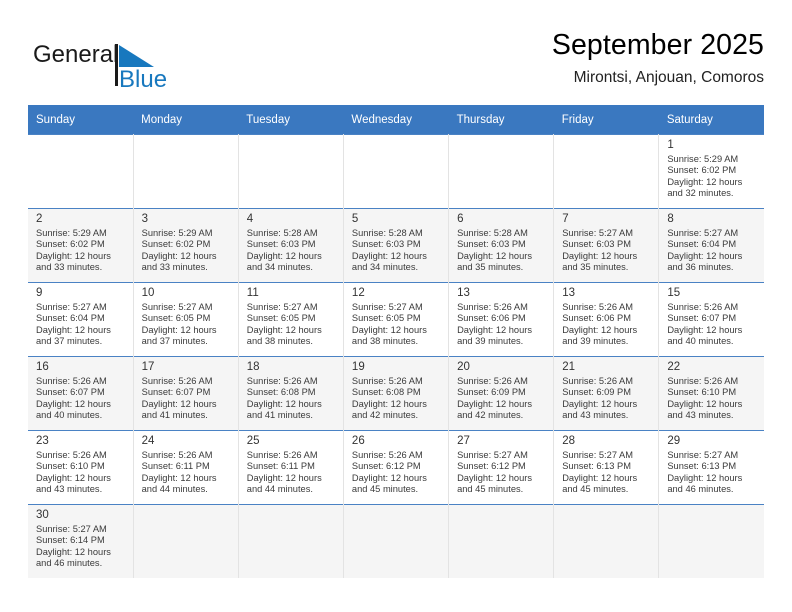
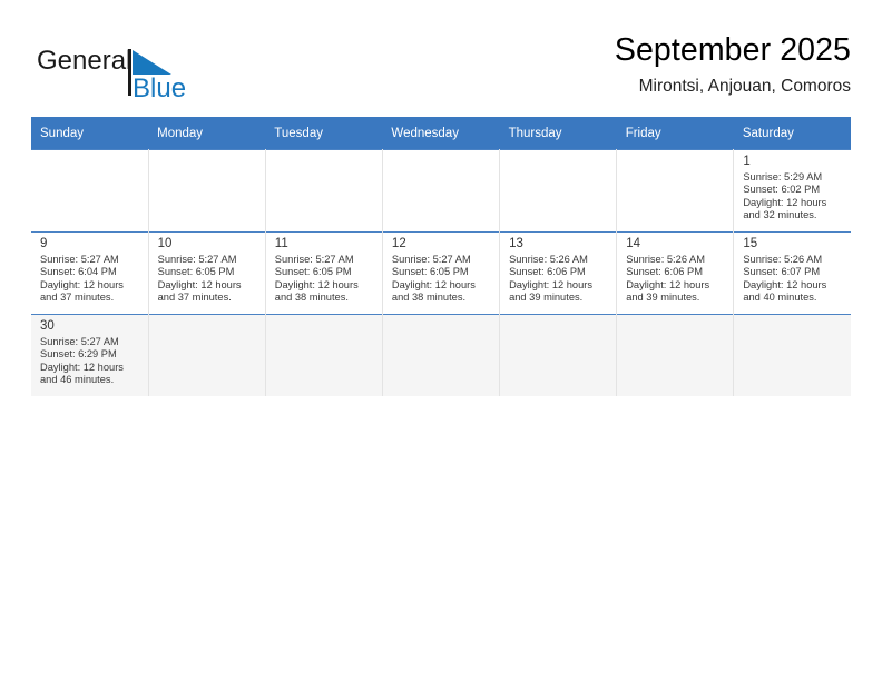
  Genera
  Blue
  September 2025
  Mirontsi, Anjouan, Comoros
  Sunday	Monday	Tuesday	Wednesday	Thursday	Friday	Saturday
  						1Sunrise: 5:29 AMSunset: 6:02 PMDaylight: 12 hours and 32 minutes.
- 2Sunrise: 5:29 AMSunset: 6:02 PMDaylight: 12 hours and 33 minutes.	3Sunrise: 5:29 AMSunset: 6:02 PMDaylight: 12 hours and 33 minutes.	4Sunrise: 5:28 AMSunset: 6:03 PMDaylight: 12 hours and 34 minutes.	5Sunrise: 5:28 AMSunset: 6:03 PMDaylight: 12 hours and 34 minutes.	6Sunrise: 5:28 AMSunset: 6:03 PMDaylight: 12 hours and 35 minutes.	7Sunrise: 5:27 AMSunset: 6:03 PMDaylight: 12 hours and 35 minutes.	8Sunrise: 5:27 AMSunset: 6:04 PMDaylight: 12 hours and 36 minutes.
- 9Sunrise: 5:27 AMSunset: 6:04 PMDaylight: 12 hours and 37 minutes.	10Sunrise: 5:27 AMSunset: 6:05 PMDaylight: 12 hours and 37 minutes.	11Sunrise: 5:27 AMSunset: 6:05 PMDaylight: 12 hours and 38 minutes.	12Sunrise: 5:27 AMSunset: 6:05 PMDaylight: 12 hours and 38 minutes.	13Sunrise: 5:26 AMSunset: 6:06 PMDaylight: 12 hours and 39 minutes.	13Sunrise: 5:26 AMSunset: 6:06 PMDaylight: 12 hours and 39 minutes.	15Sunrise: 5:26 AMSunset: 6:07 PMDaylight: 12 hours and 40 minutes.
+ 9Sunrise: 5:27 AMSunset: 6:04 PMDaylight: 12 hours and 37 minutes.	10Sunrise: 5:27 AMSunset: 6:05 PMDaylight: 12 hours and 37 minutes.	11Sunrise: 5:27 AMSunset: 6:05 PMDaylight: 12 hours and 38 minutes.	12Sunrise: 5:27 AMSunset: 6:05 PMDaylight: 12 hours and 38 minutes.	13Sunrise: 5:26 AMSunset: 6:06 PMDaylight: 12 hours and 39 minutes.	14Sunrise: 5:26 AMSunset: 6:06 PMDaylight: 12 hours and 39 minutes.	15Sunrise: 5:26 AMSunset: 6:07 PMDaylight: 12 hours and 40 minutes.
- 16Sunrise: 5:26 AMSunset: 6:07 PMDaylight: 12 hours and 40 minutes.	17Sunrise: 5:26 AMSunset: 6:07 PMDaylight: 12 hours and 41 minutes.	18Sunrise: 5:26 AMSunset: 6:08 PMDaylight: 12 hours and 41 minutes.	19Sunrise: 5:26 AMSunset: 6:08 PMDaylight: 12 hours and 42 minutes.	20Sunrise: 5:26 AMSunset: 6:09 PMDaylight: 12 hours and 42 minutes.	21Sunrise: 5:26 AMSunset: 6:09 PMDaylight: 12 hours and 43 minutes.	22Sunrise: 5:26 AMSunset: 6:10 PMDaylight: 12 hours and 43 minutes.
- 23Sunrise: 5:26 AMSunset: 6:10 PMDaylight: 12 hours and 43 minutes.	24Sunrise: 5:26 AMSunset: 6:11 PMDaylight: 12 hours and 44 minutes.	25Sunrise: 5:26 AMSunset: 6:11 PMDaylight: 12 hours and 44 minutes.	26Sunrise: 5:26 AMSunset: 6:12 PMDaylight: 12 hours and 45 minutes.	27Sunrise: 5:27 AMSunset: 6:12 PMDaylight: 12 hours and 45 minutes.	28Sunrise: 5:27 AMSunset: 6:13 PMDaylight: 12 hours and 45 minutes.	29Sunrise: 5:27 AMSunset: 6:13 PMDaylight: 12 hours and 46 minutes.
- 30Sunrise: 5:27 AMSunset: 6:14 PMDaylight: 12 hours and 46 minutes.
+ 30Sunrise: 5:27 AMSunset: 6:29 PMDaylight: 12 hours and 46 minutes.
